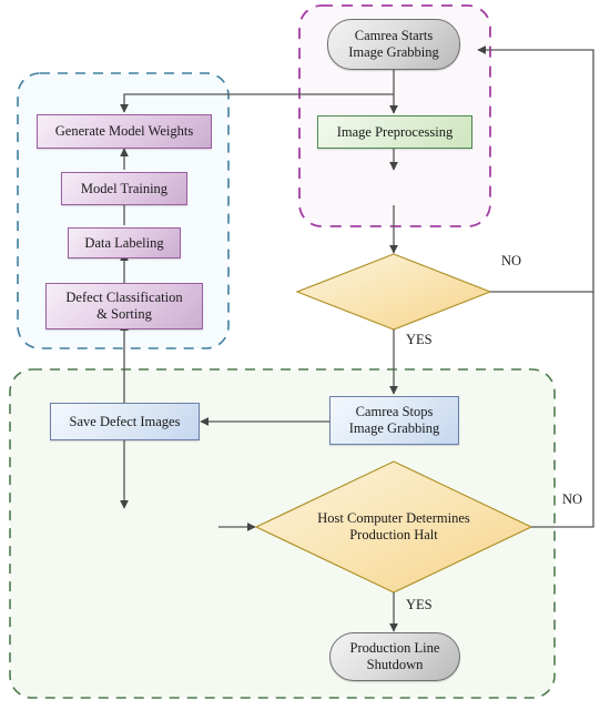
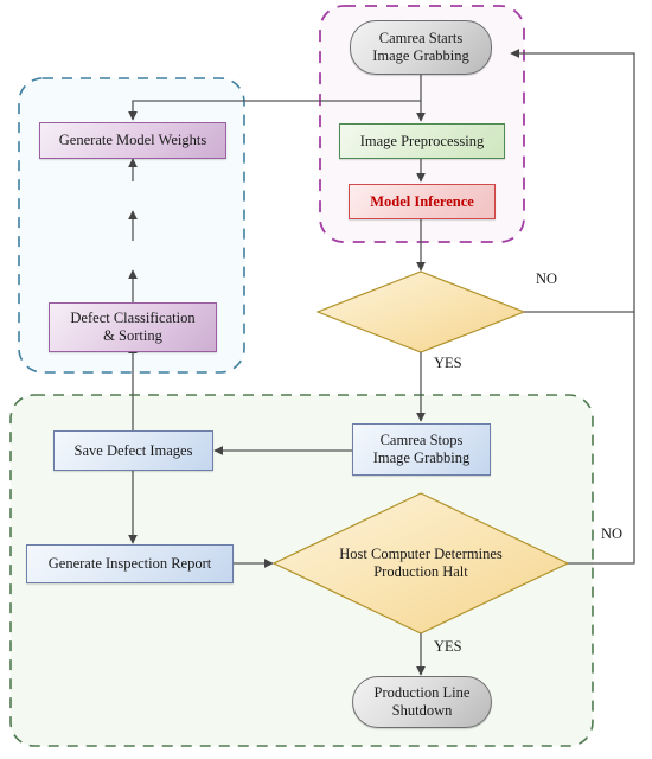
  Camrea Starts
  Image Grabbing
  Image Preprocessing
+ Model Inference
  Generate Model Weights
- Model Training
- Data Labeling
  Defect Classification
  & Sorting
  Camrea Stops
  Image Grabbing
  Save Defect Images
+ Generate Inspection Report
  Host Computer Determines
  Production Halt
  Production Line
  Shutdown
  NO
  YES
  NO
  YES
